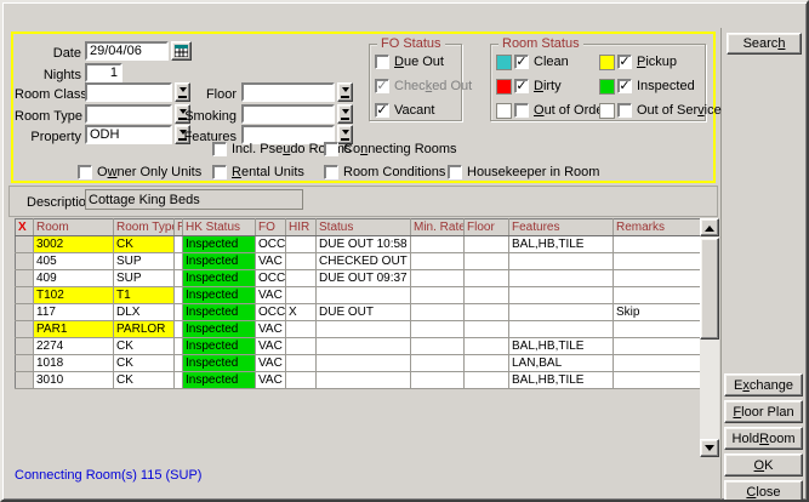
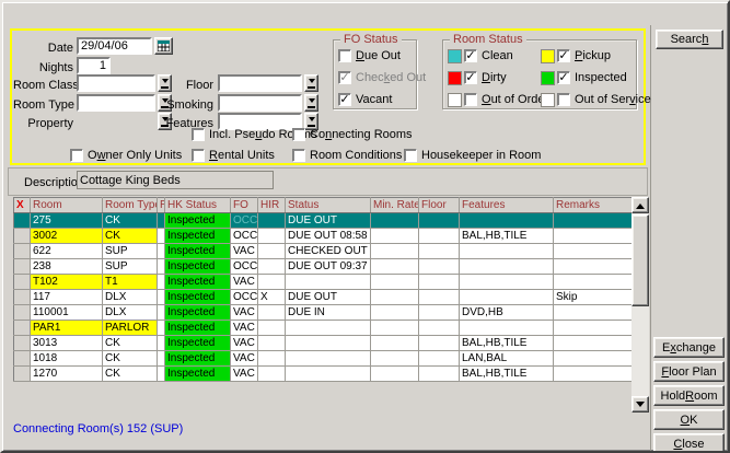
  Date
  29/04/06
  Nights
  1
  Room Clas
  Room Type
  Property
- ODH
  Floor
  Smoking
  Features
  FO Status
  Due Out
  ✓
  Checked Out
  ✓
  Vacant
  Room Status
  ✓
  Clean
  ✓
  Pickup
  ✓
  Dirty
  ✓
  Inspected
  Out of Ord
  Out of Service
  Incl. Pseudo Roms
  Connecting Rooms
  Owner Only Units
  Rental Units
  Room Conditions
  Housekeeper in Room
  Descriptio
  Cottage King Beds
  X	Room	Room Typ	R	HK Status	FO	HIR	Status	Min. Rate	Floor	Features	Remarks
+ 	275	CK		Inspected	OCC		DUE OUT
- 	3002	CK		Inspected	OCC		DUE OUT 10:58			BAL,HB,TILE
+ 	3002	CK		Inspected	OCC		DUE OUT 08:58			BAL,HB,TILE
- 	405	SUP		Inspected	VAC		CHECKED OUT
+ 	622	SUP		Inspected	VAC		CHECKED OUT
- 	409	SUP		Inspected	OCC		DUE OUT 09:37
+ 	238	SUP		Inspected	OCC		DUE OUT 09:37
  	T102	T1		Inspected	VAC
  	117	DLX		Inspected	OCC	X	DUE OUT				Skip
+ 	110001	DLX		Inspected	VAC		DUE IN			DVD,HB
  	PAR1	PARLOR		Inspected	VAC
- 	2274	CK		Inspected	VAC					BAL,HB,TILE
+ 	3013	CK		Inspected	VAC					BAL,HB,TILE
  	1018	CK		Inspected	VAC					LAN,BAL
- 	3010	CK		Inspected	VAC					BAL,HB,TILE
+ 	1270	CK		Inspected	VAC					BAL,HB,TILE
- Connecting Room(s) 115 (SUP)
+ Connecting Room(s) 152 (SUP)
  Searc
  h
  E
  x
  change
  F
  loor Plan
  Hold
  R
  oom
  O
  K
  C
  lose
